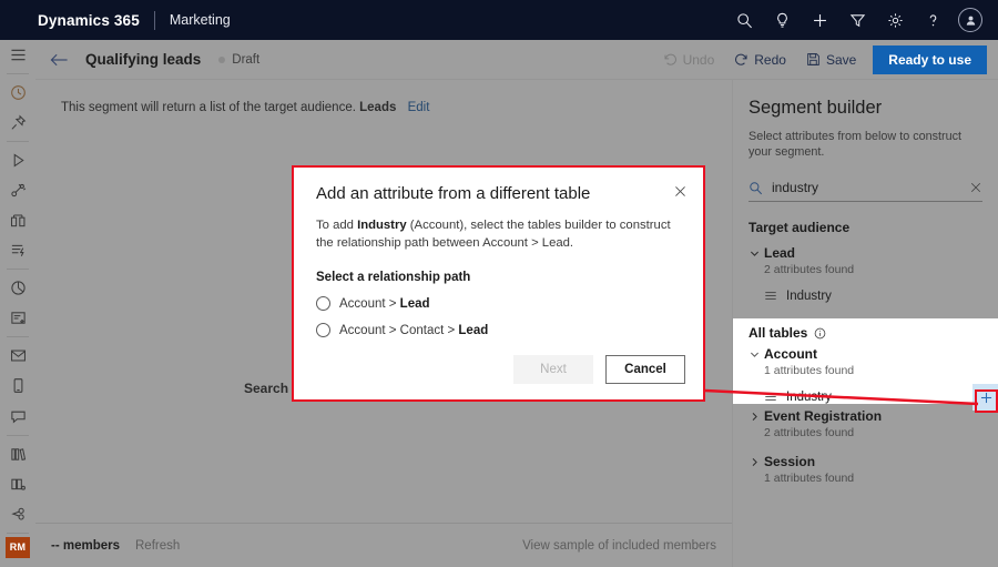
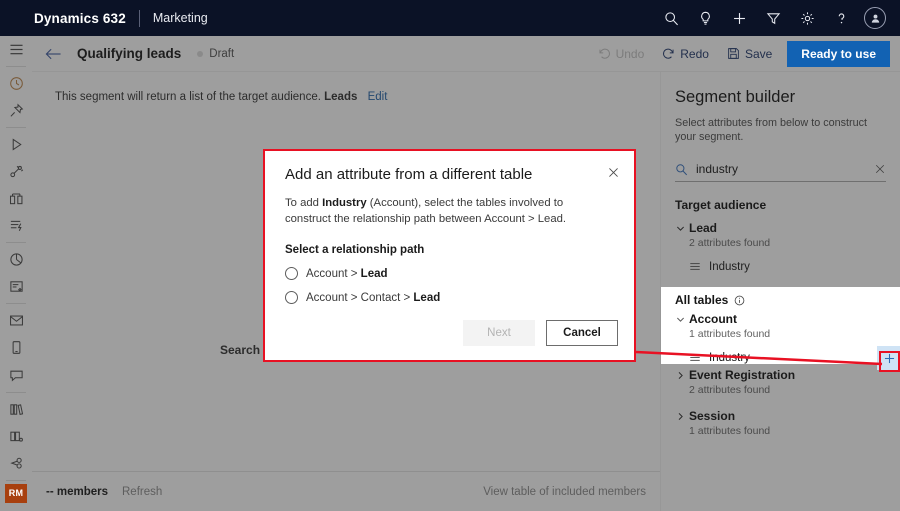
- Dynamics 365
+ Dynamics 632
  Marketing
  RM
  Qualifying leads
  Draft
  Undo
  Redo
  Save
  Ready to use
  This segment will return a list of the target audience. Leads Edit
  Search
  -- members
  Refresh
- View sample of included members
+ View table of included members
  Segment builder
  Select attributes from below to construct your segment.
  industry
  Target audience
  Lead
  2 attributes found
  Industry
  All tables
  Account
  1 attributes found
  Event Registration
  2 attributes found
  Session
  1 attributes found
  Add an attribute from a different table
- To add Industry (Account), select the tables builder to construct the relationship path between Account > Lead.
+ To add Industry (Account), select the tables involved to construct the relationship path between Account > Lead.
  Select a relationship path
  Account > Lead
  Account > Contact > Lead
  Next
  Cancel
